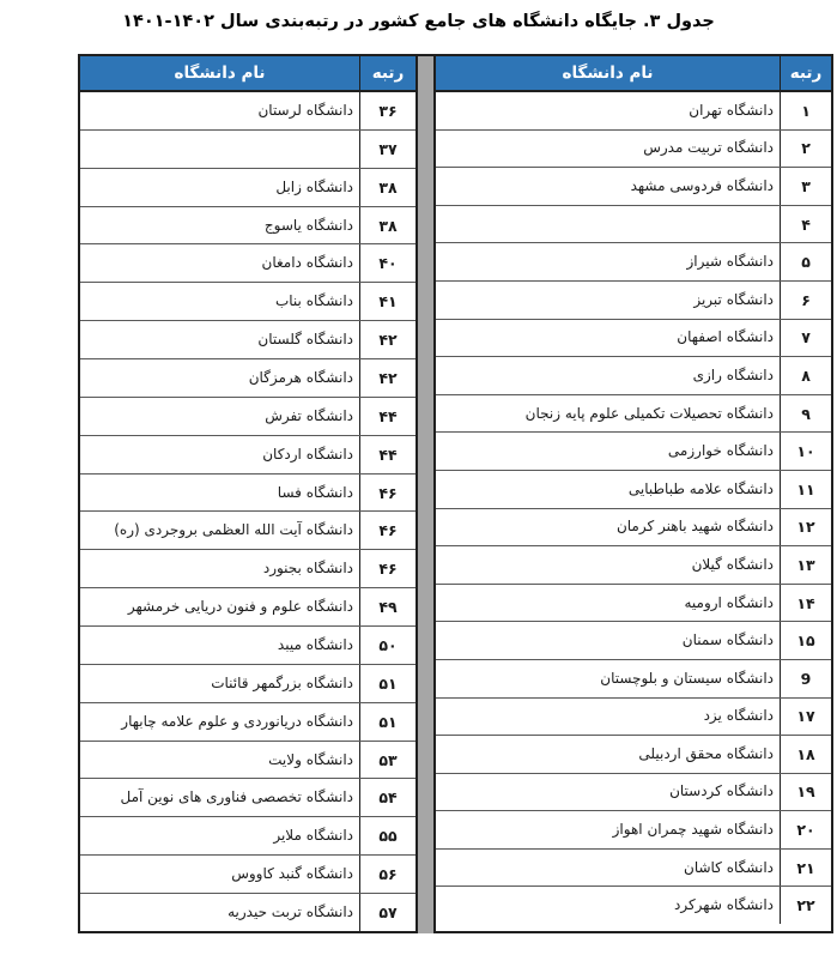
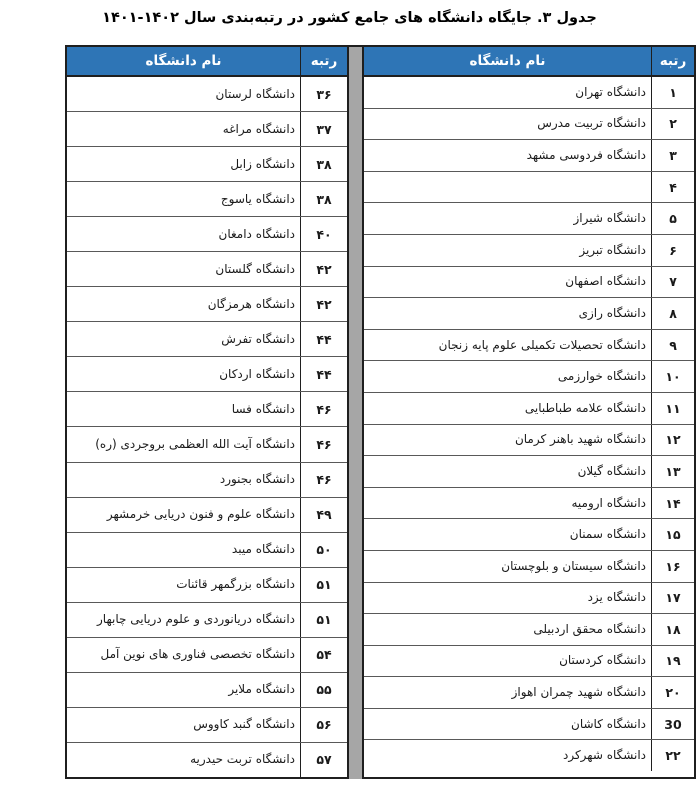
  جدول ۳. جایگاه دانشگاه های جامع کشور در رتبه‌بندی سال ۱۴۰۲-۱۴۰۱
  رتبه
  نام دانشگاه
  ۱
  دانشگاه تهران
  ۲
  دانشگاه تربیت مدرس
  ۳
  دانشگاه فردوسی مشهد
  ۴
  ۵
  دانشگاه شیراز
  ۶
  دانشگاه تبریز
  ۷
  دانشگاه اصفهان
  ۸
  دانشگاه رازی
  ۹
  دانشگاه تحصیلات تکمیلی علوم پایه زنجان
  ۱۰
  دانشگاه خوارزمی
  ۱۱
  دانشگاه علامه طباطبایی
  ۱۲
  دانشگاه شهید باهنر کرمان
  ۱۳
  دانشگاه گیلان
  ۱۴
  دانشگاه ارومیه
  ۱۵
  دانشگاه سمنان
- 9
+ ۱۶
  دانشگاه سیستان و بلوچستان
  ۱۷
  دانشگاه یزد
  ۱۸
  دانشگاه محقق اردبیلی
  ۱۹
  دانشگاه کردستان
  ۲۰
  دانشگاه شهید چمران اهواز
- ۲۱
+ 30
  دانشگاه کاشان
  ۲۲
  دانشگاه شهرکرد
  رتبه
  نام دانشگاه
  ۳۶
  دانشگاه لرستان
  ۳۷
+ دانشگاه مراغه
  ۳۸
  دانشگاه زابل
  ۳۸
  دانشگاه یاسوج
  ۴۰
  دانشگاه دامغان
- ۴۱
- دانشگاه بناب
  ۴۲
  دانشگاه گلستان
  ۴۲
  دانشگاه هرمزگان
  ۴۴
  دانشگاه تفرش
  ۴۴
  دانشگاه اردکان
  ۴۶
  دانشگاه فسا
  ۴۶
  دانشگاه آیت الله العظمی بروجردی (ره)
  ۴۶
  دانشگاه بجنورد
  ۴۹
  دانشگاه علوم و فنون دریایی خرمشهر
  ۵۰
  دانشگاه میبد
  ۵۱
  دانشگاه بزرگمهر قائنات
  ۵۱
- دانشگاه دریانوردی و علوم علامه چابهار
+ دانشگاه دریانوردی و علوم دریایی چابهار
- ۵۳
- دانشگاه ولایت
  ۵۴
  دانشگاه تخصصی فناوری های نوین آمل
  ۵۵
  دانشگاه ملایر
  ۵۶
  دانشگاه گنبد کاووس
  ۵۷
  دانشگاه تربت حیدریه
